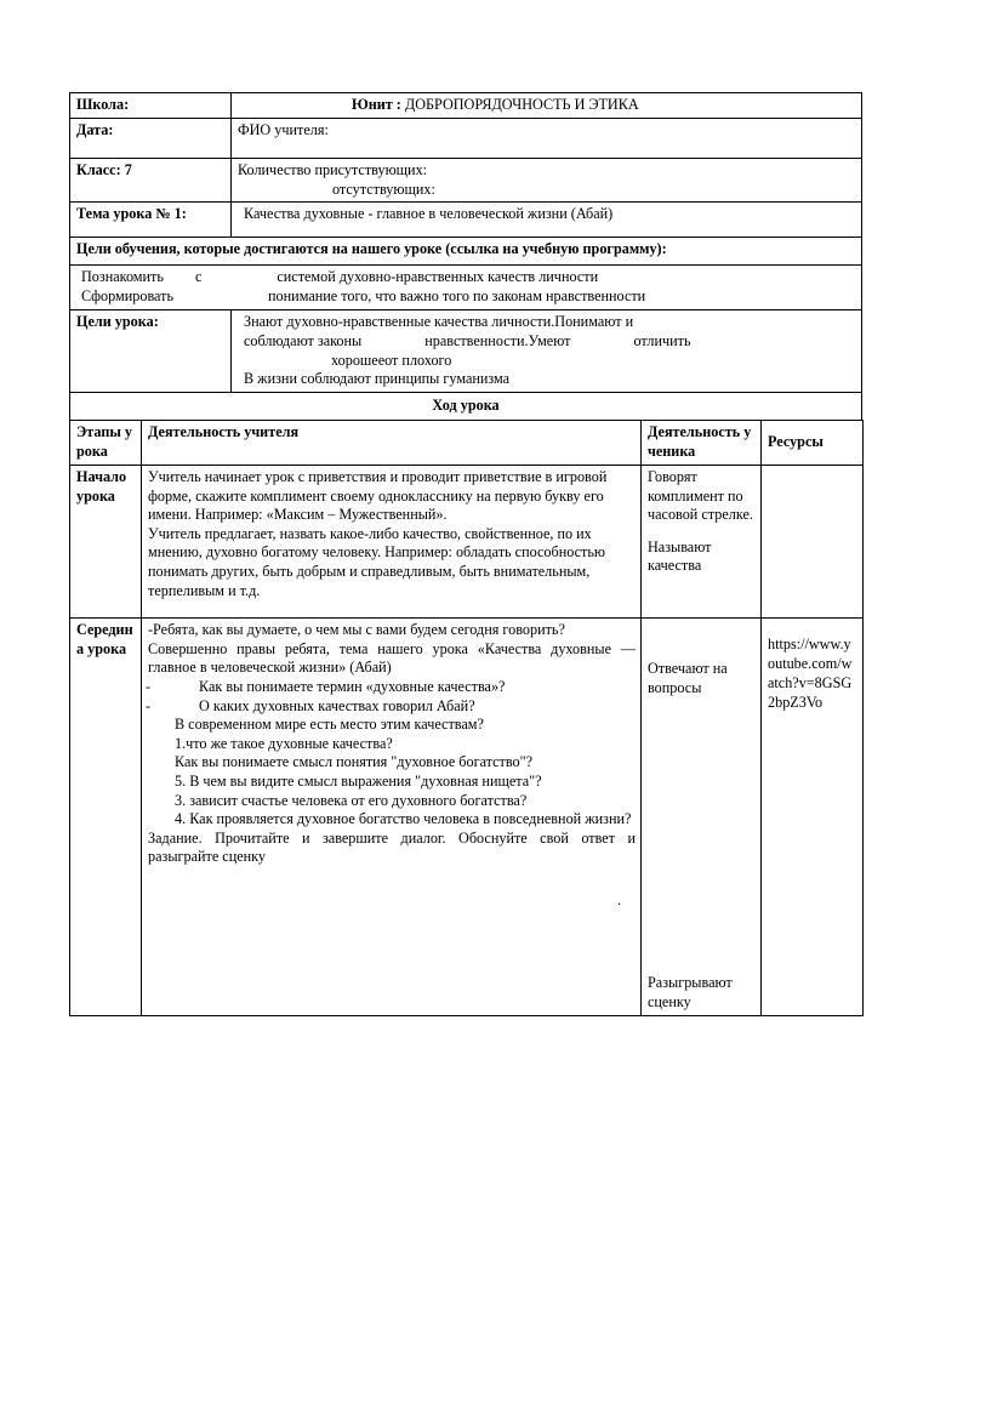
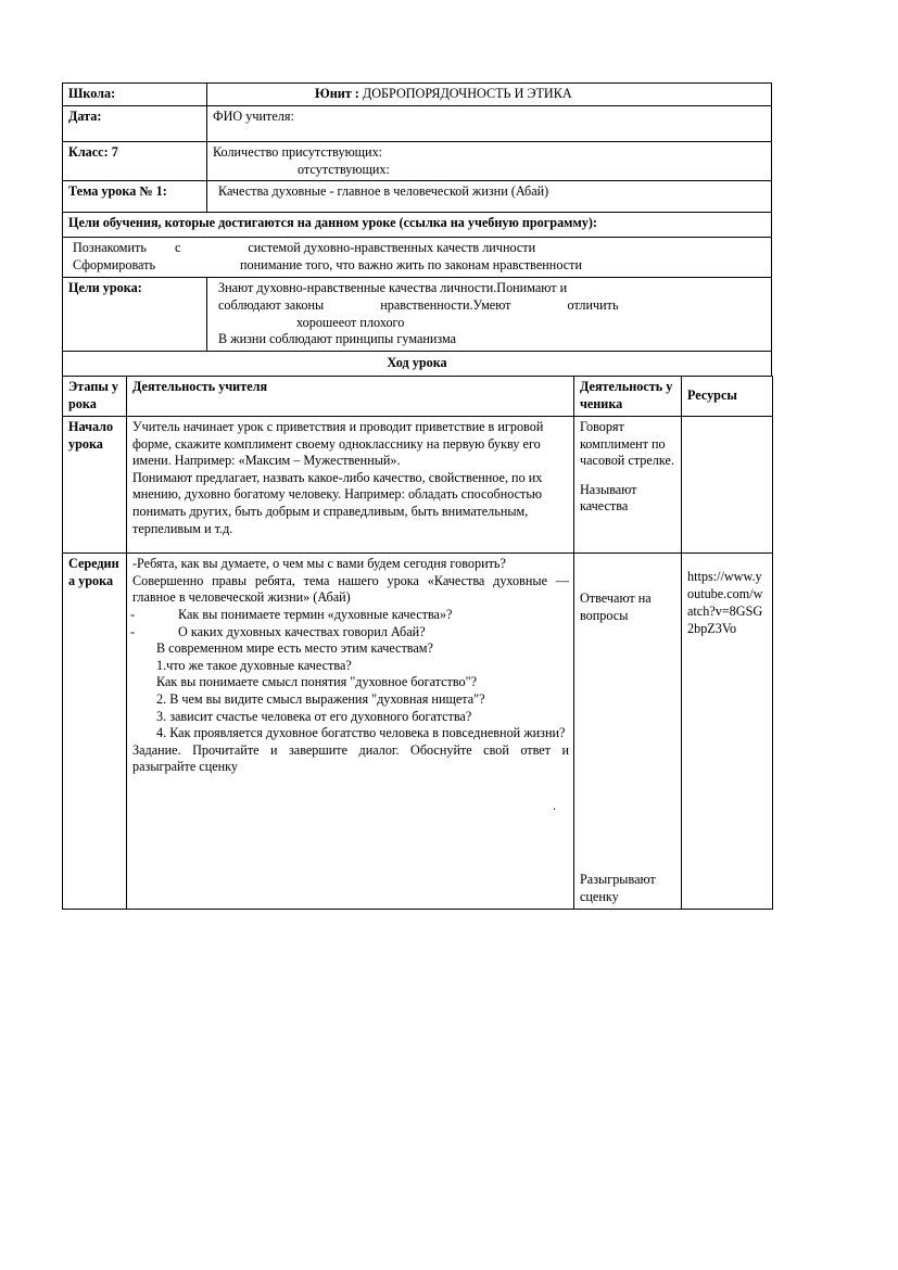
  Школа:	Юнит : ДОБРОПОРЯДОЧНОСТЬ И ЭТИКА
  Дата:	ФИО учителя:
  Класс: 7	Количество присутствующих: отсутствующих:
  Тема урока № 1:	Качества духовные - главное в человеческой жизни (Абай)
- Цели обучения, которые достигаются на нашего уроке (ссылка на учебную программу):
+ Цели обучения, которые достигаются на данном уроке (ссылка на учебную программу):
- Познакомить с системой духовно-нравственных качеств личности Сформировать понимание того, что важно того по законам нравственности
+ Познакомить с системой духовно-нравственных качеств личности Сформировать понимание того, что важно жить по законам нравственности
  Цели урока:	Знают духовно-нравственные качества личности.Понимают и соблюдают законы нравственности.Умеют отличить хорошееот плохого В жизни соблюдают принципы гуманизма
  Ход урока
  Этапы урока	Деятельность учителя	Деятельность ученика	Ресурсы
- Начало урока	Учитель начинает урок с приветствия и проводит приветствие в игровой форме, скажите комплимент своему однокласснику на первую букву его имени. Например: «Максим – Мужественный». Учитель предлагает, назвать какое-либо качество, свойственное, по их мнению, духовно богатому человеку. Например: обладать способностью понимать других, быть добрым и справедливым, быть внимательным, терпеливым и т.д.	Говорят комплимент по часовой стрелке. Называют качества
+ Начало урока	Учитель начинает урок с приветствия и проводит приветствие в игровой форме, скажите комплимент своему однокласснику на первую букву его имени. Например: «Максим – Мужественный». Понимают предлагает, назвать какое-либо качество, свойственное, по их мнению, духовно богатому человеку. Например: обладать способностью понимать других, быть добрым и справедливым, быть внимательным, терпеливым и т.д.	Говорят комплимент по часовой стрелке. Называют качества
- Середина урока	-Ребята, как вы думаете, о чем мы с вами будем сегодня говорить? Совершенно правы ребята, тема нашего урока «Качества духовные — главное в человеческой жизни» (Абай) - Как вы понимаете термин «духовные качества»? - О каких духовных качествах говорил Абай? В современном мире есть место этим качествам? 1.что же такое духовные качества? Как вы понимаете смысл понятия "духовное богатство"? 5. В чем вы видите смысл выражения "духовная нищета"? 3. зависит счастье человека от его духовного богатства? 4. Как проявляется духовное богатство человека в повседневной жизни? Задание. Прочитайте и завершите диалог. Обоснуйте свой ответ и разыграйте сценку .	Отвечают на вопросы Разыгрывают сценку	https://www.youtube.com/watch?v=8GSG2bpZ3Vo
+ Середина урока	-Ребята, как вы думаете, о чем мы с вами будем сегодня говорить? Совершенно правы ребята, тема нашего урока «Качества духовные — главное в человеческой жизни» (Абай) - Как вы понимаете термин «духовные качества»? - О каких духовных качествах говорил Абай? В современном мире есть место этим качествам? 1.что же такое духовные качества? Как вы понимаете смысл понятия "духовное богатство"? 2. В чем вы видите смысл выражения "духовная нищета"? 3. зависит счастье человека от его духовного богатства? 4. Как проявляется духовное богатство человека в повседневной жизни? Задание. Прочитайте и завершите диалог. Обоснуйте свой ответ и разыграйте сценку .	Отвечают на вопросы Разыгрывают сценку	https://www.youtube.com/watch?v=8GSG2bpZ3Vo
